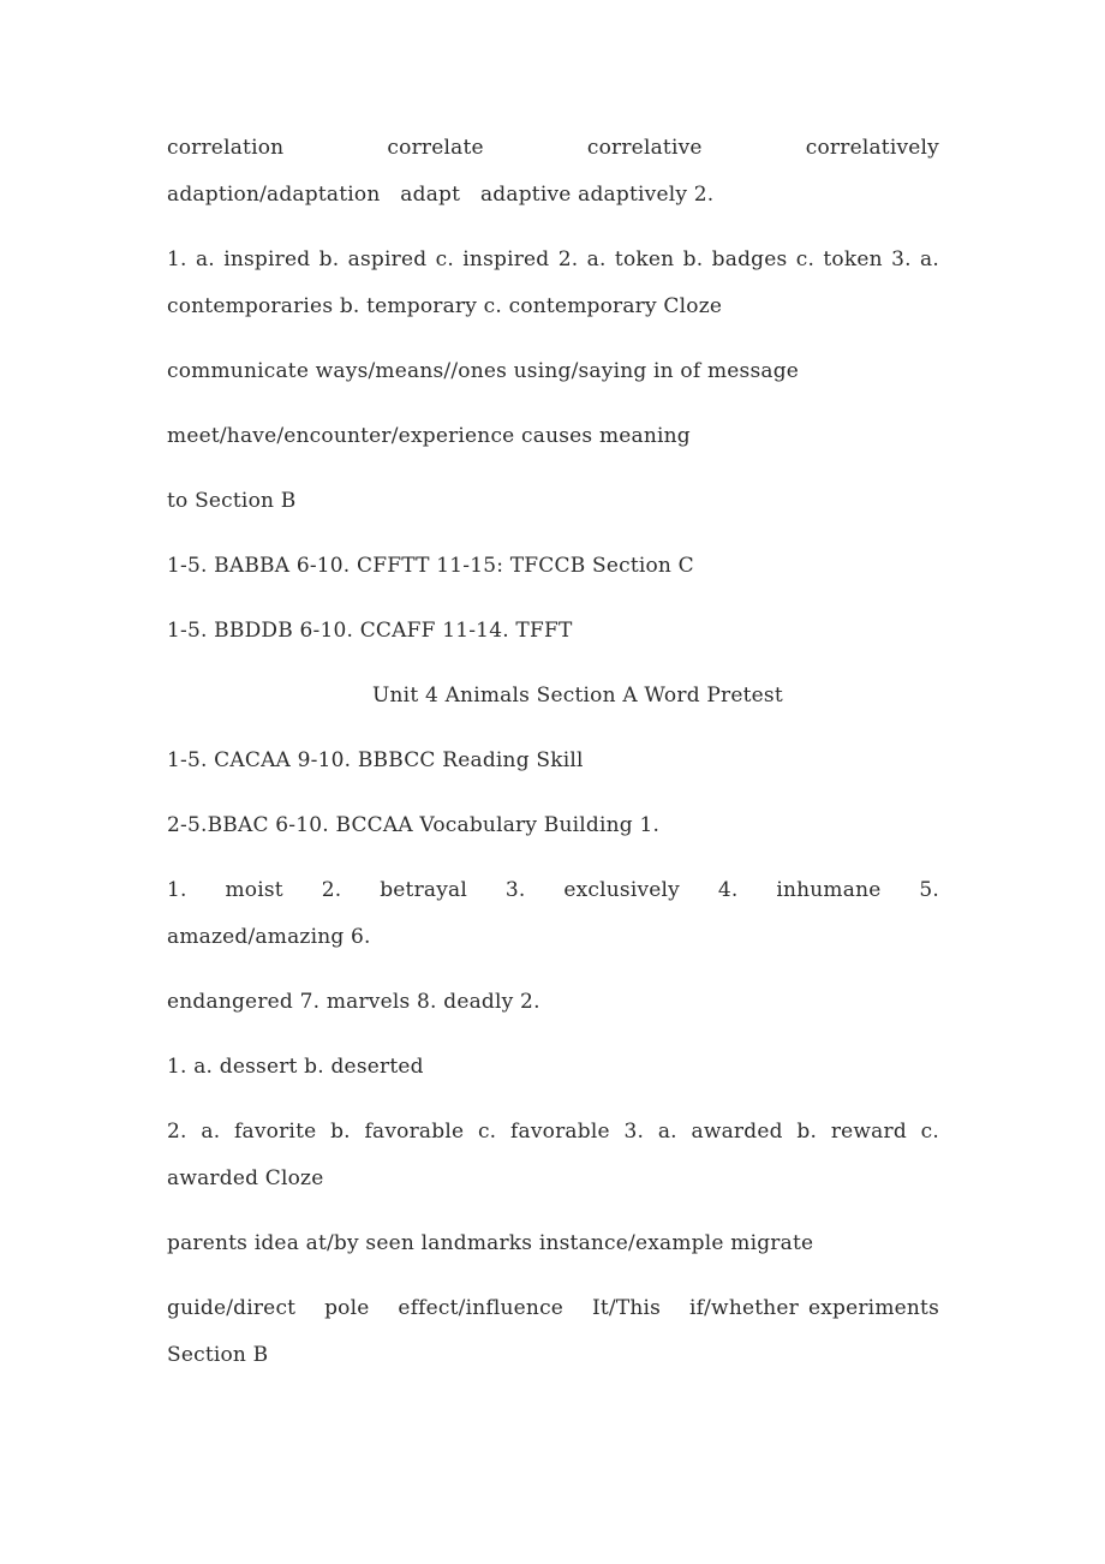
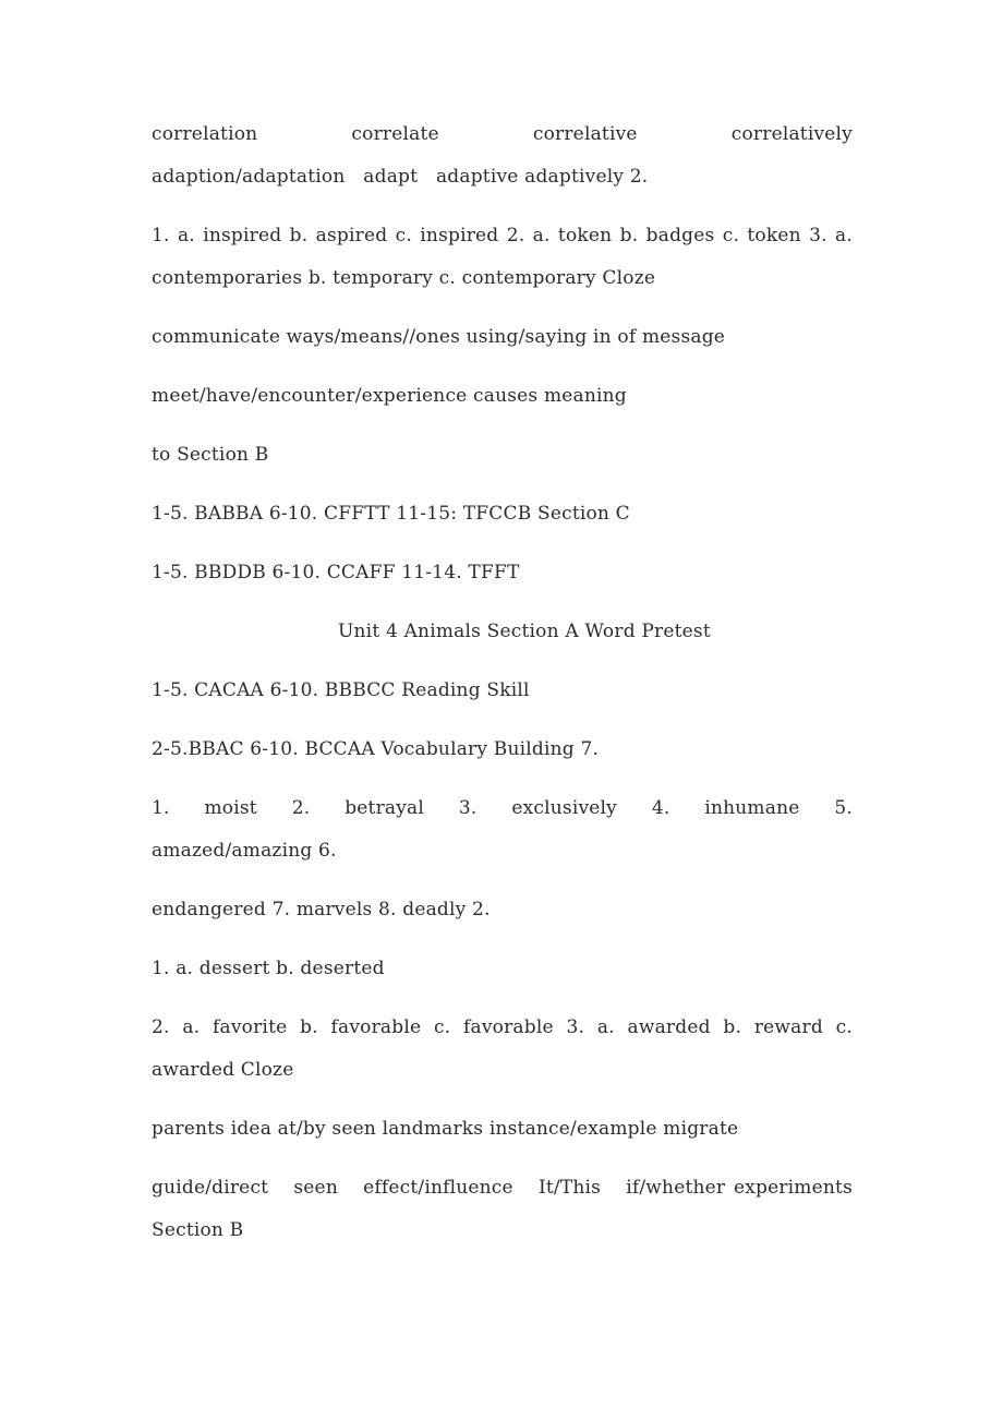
  correlation correlate correlative correlatively adaption/adaptation adapt adaptive adaptively 2.
  1. a. inspired b. aspired c. inspired 2. a. token b. badges c. token 3. a. contemporaries b. temporary c. contemporary Cloze
  communicate ways/means//ones using/saying in of message
  meet/have/encounter/experience causes meaning
  to Section B
  1-5. BABBA 6-10. CFFTT 11-15: TFCCB Section C
  1-5. BBDDB 6-10. CCAFF 11-14. TFFT
  Unit 4 Animals Section A Word Pretest
- 1-5. CACAA 9-10. BBBCC Reading Skill
+ 1-5. CACAA 6-10. BBBCC Reading Skill
- 2-5.BBAC 6-10. BCCAA Vocabulary Building 1.
+ 2-5.BBAC 6-10. BCCAA Vocabulary Building 7.
  1. moist 2. betrayal 3. exclusively 4. inhumane 5. amazed/amazing 6.
  endangered 7. marvels 8. deadly 2.
  1. a. dessert b. deserted
  2. a. favorite b. favorable c. favorable 3. a. awarded b. reward c. awarded Cloze
  parents idea at/by seen landmarks instance/example migrate
- guide/direct pole effect/influence It/This if/whether experiments Section B
+ guide/direct seen effect/influence It/This if/whether experiments Section B
